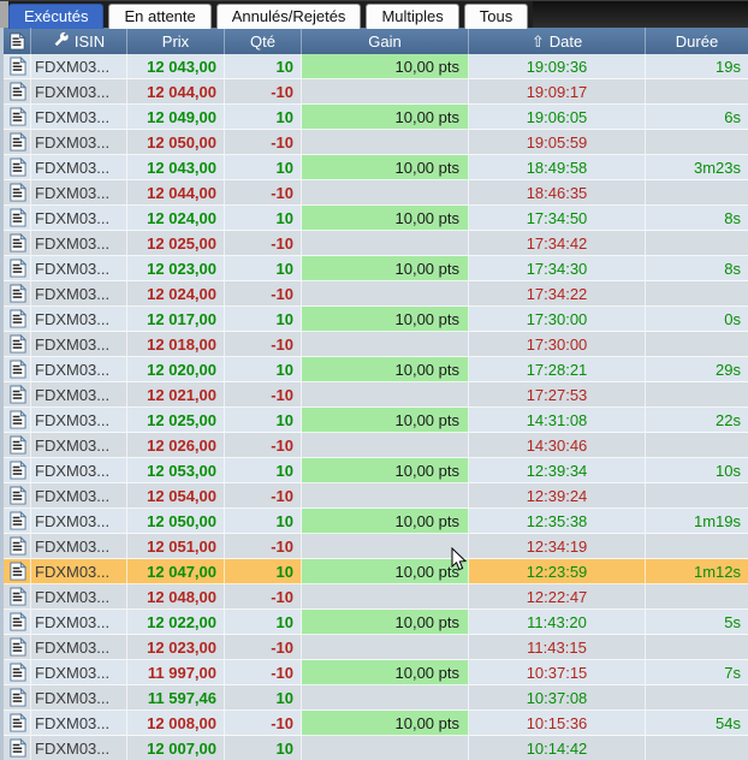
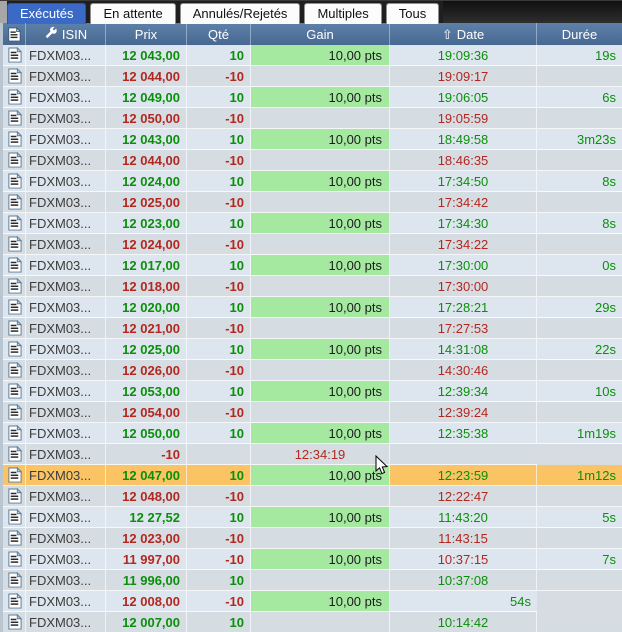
  Exécutés
  En attente
  Annulés/Rejetés
  Multiples
  Tous
  ISIN
  Prix
  Qté
  Gain
  ⇧
  Date
  Durée
  FDXM03...
  12 043,00
  10
  10,00 pts
  19:09:36
  19s
  FDXM03...
  12 044,00
  -10
  19:09:17
  FDXM03...
  12 049,00
  10
  10,00 pts
  19:06:05
  6s
  FDXM03...
  12 050,00
  -10
  19:05:59
  FDXM03...
  12 043,00
  10
  10,00 pts
  18:49:58
  3m23s
  FDXM03...
  12 044,00
  -10
  18:46:35
  FDXM03...
  12 024,00
  10
  10,00 pts
  17:34:50
  8s
  FDXM03...
  12 025,00
  -10
  17:34:42
  FDXM03...
  12 023,00
  10
  10,00 pts
  17:34:30
  8s
  FDXM03...
  12 024,00
  -10
  17:34:22
  FDXM03...
  12 017,00
  10
  10,00 pts
  17:30:00
  0s
  FDXM03...
  12 018,00
  -10
  17:30:00
  FDXM03...
  12 020,00
  10
  10,00 pts
  17:28:21
  29s
  FDXM03...
  12 021,00
  -10
  17:27:53
  FDXM03...
  12 025,00
  10
  10,00 pts
  14:31:08
  22s
  FDXM03...
  12 026,00
  -10
  14:30:46
  FDXM03...
  12 053,00
  10
  10,00 pts
  12:39:34
  10s
  FDXM03...
  12 054,00
  -10
  12:39:24
  FDXM03...
  12 050,00
  10
  10,00 pts
  12:35:38
  1m19s
  FDXM03...
- 12 051,00
  -10
  12:34:19
  FDXM03...
  12 047,00
  10
  10,00 pts
  12:23:59
  1m12s
  FDXM03...
  12 048,00
  -10
  12:22:47
  FDXM03...
- 12 022,00
+ 12 27,52
  10
  10,00 pts
  11:43:20
  5s
  FDXM03...
  12 023,00
  -10
  11:43:15
  FDXM03...
  11 997,00
  -10
  10,00 pts
  10:37:15
  7s
  FDXM03...
- 11 597,46
+ 11 996,00
  10
  10:37:08
  FDXM03...
  12 008,00
  -10
  10,00 pts
- 10:15:36
  54s
  FDXM03...
  12 007,00
  10
  10:14:42
